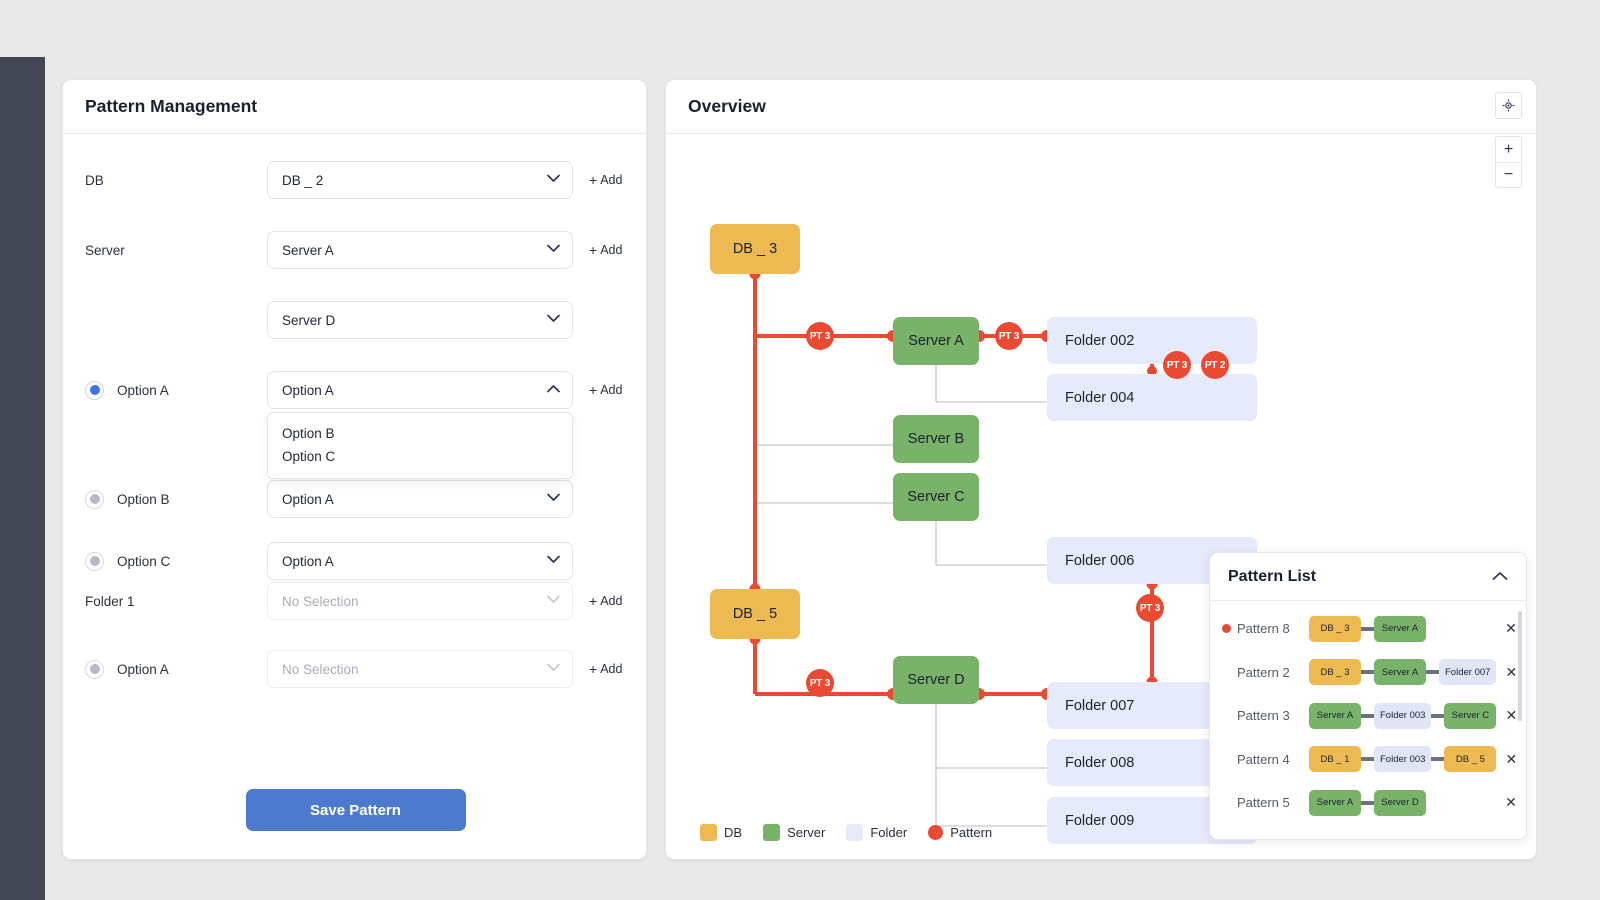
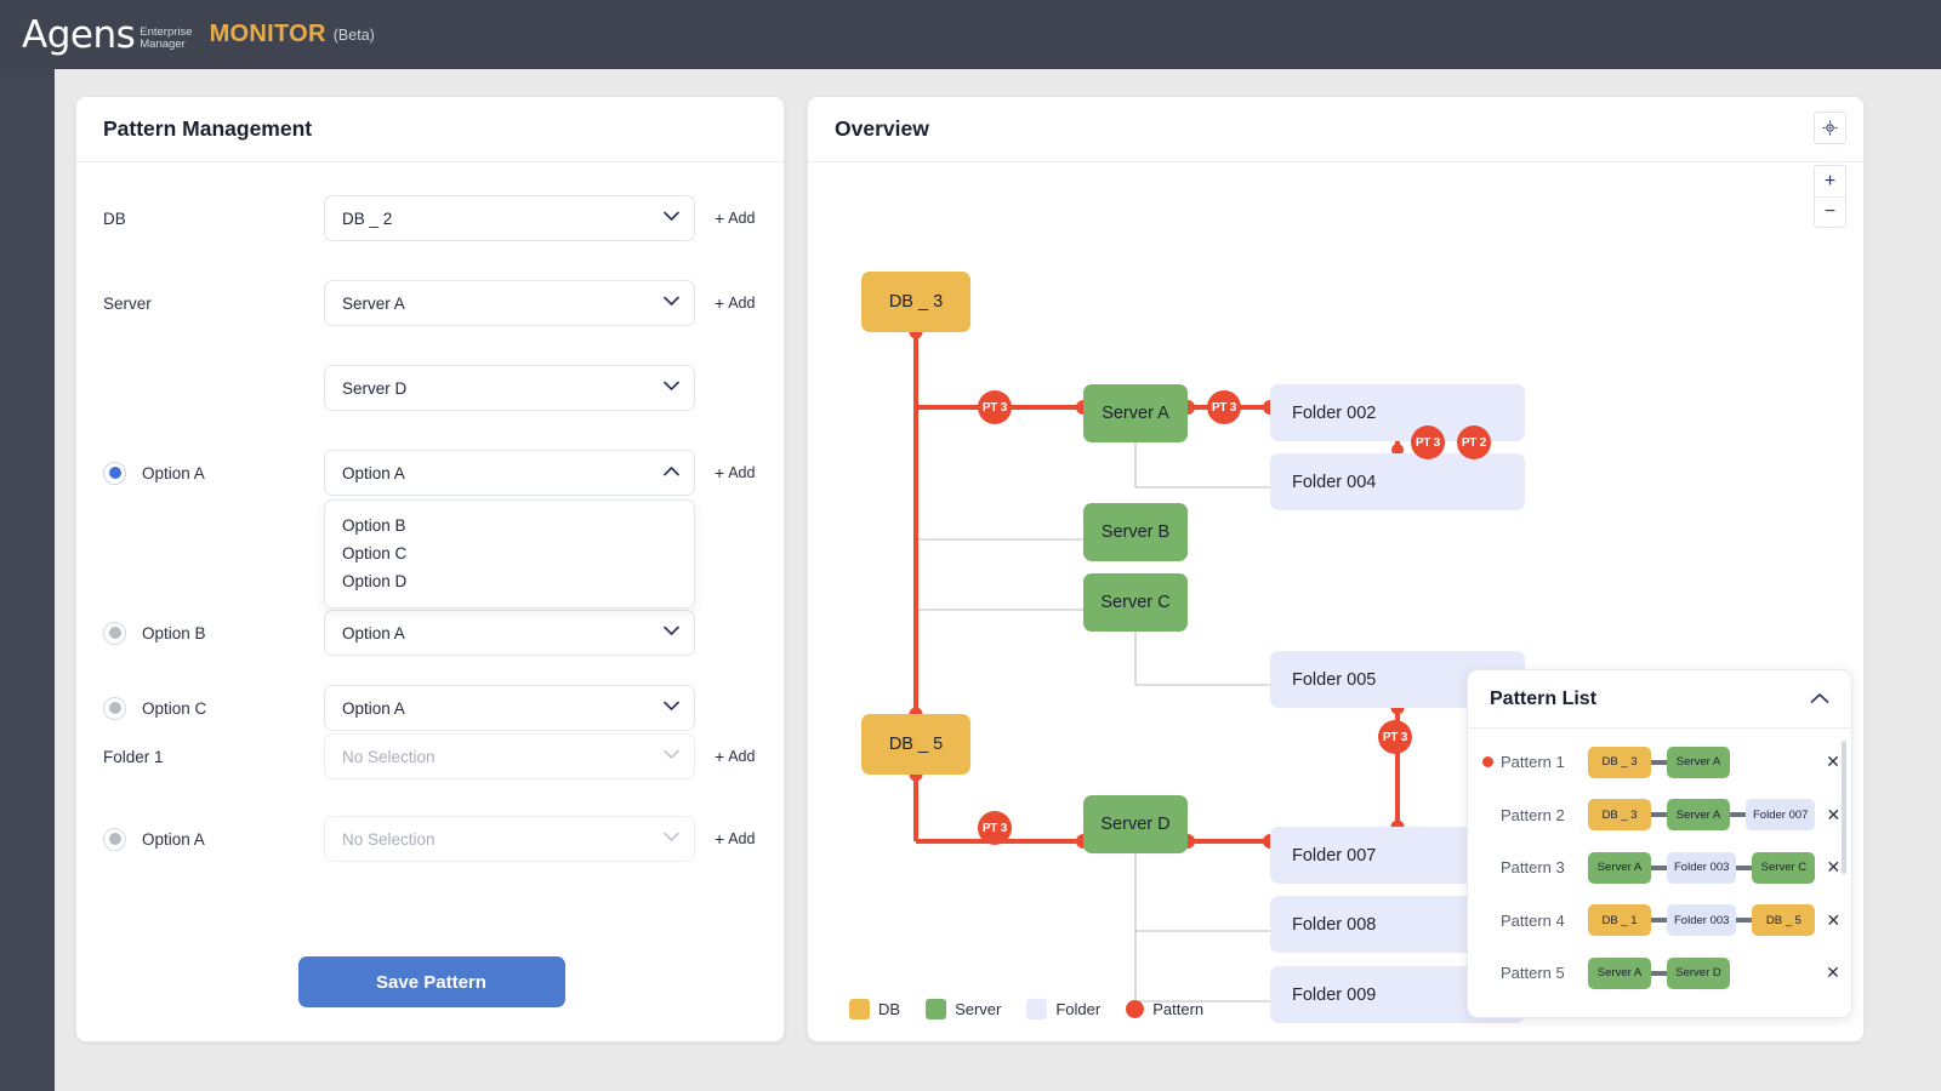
+ Agens
+ Enterprise
+ Manager
+ MONITOR
+ (Beta)
  Pattern Management
  DB
  DB _ 2
  +
  Add
  Server
  Server A
  +
  Add
  Server D
  Option A
  Option A
  +
  Add
  Option B
  Option C
+ Option D
  Option B
  Option A
  Option C
  Option A
  Folder 1
  No Selection
  +
  Add
  Option A
  No Selection
  +
  Add
  Save Pattern
  Overview
  +
  −
  DB _ 3
  DB _ 5
  Server A
  Server B
  Server C
  Server D
  Folder 002
  Folder 004
- Folder 006
+ Folder 005
  Folder 007
  Folder 008
  Folder 009
  PT 3
  PT 3
  PT 3
  PT 2
  PT 3
  PT 3
  DB
  Server
  Folder
  Pattern
  Pattern List
- Pattern 8
+ Pattern 1
  DB _ 3
  Server A
  ✕
  Pattern 2
  DB _ 3
  Server A
  Folder 007
  ✕
  Pattern 3
  Server A
  Folder 003
  Server C
  ✕
  Pattern 4
  DB _ 1
  Folder 003
  DB _ 5
  ✕
  Pattern 5
  Server A
  Server D
  ✕
